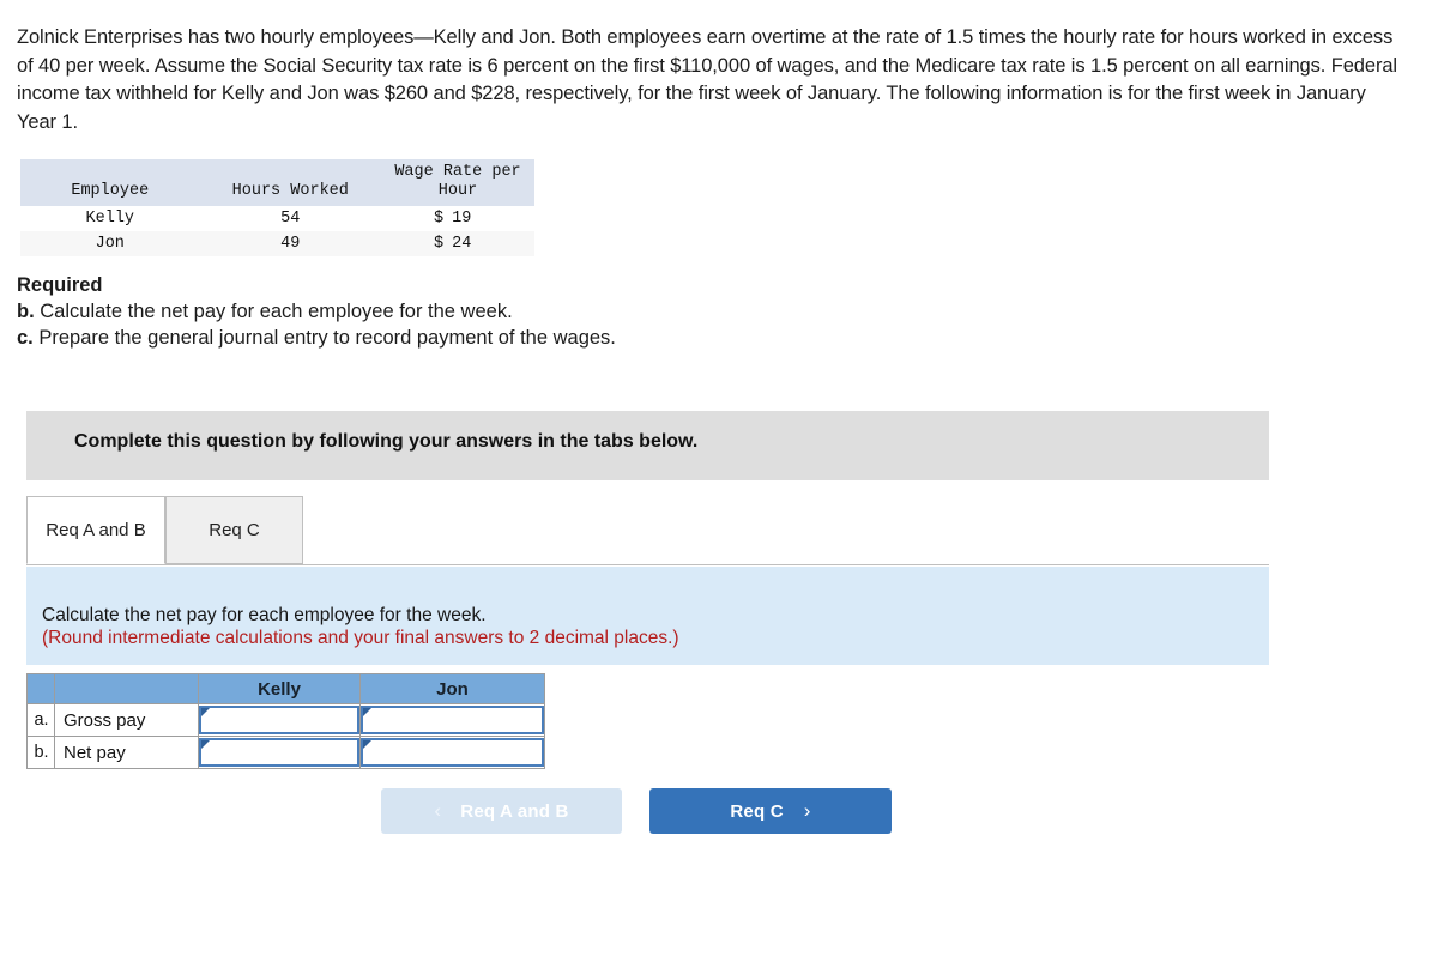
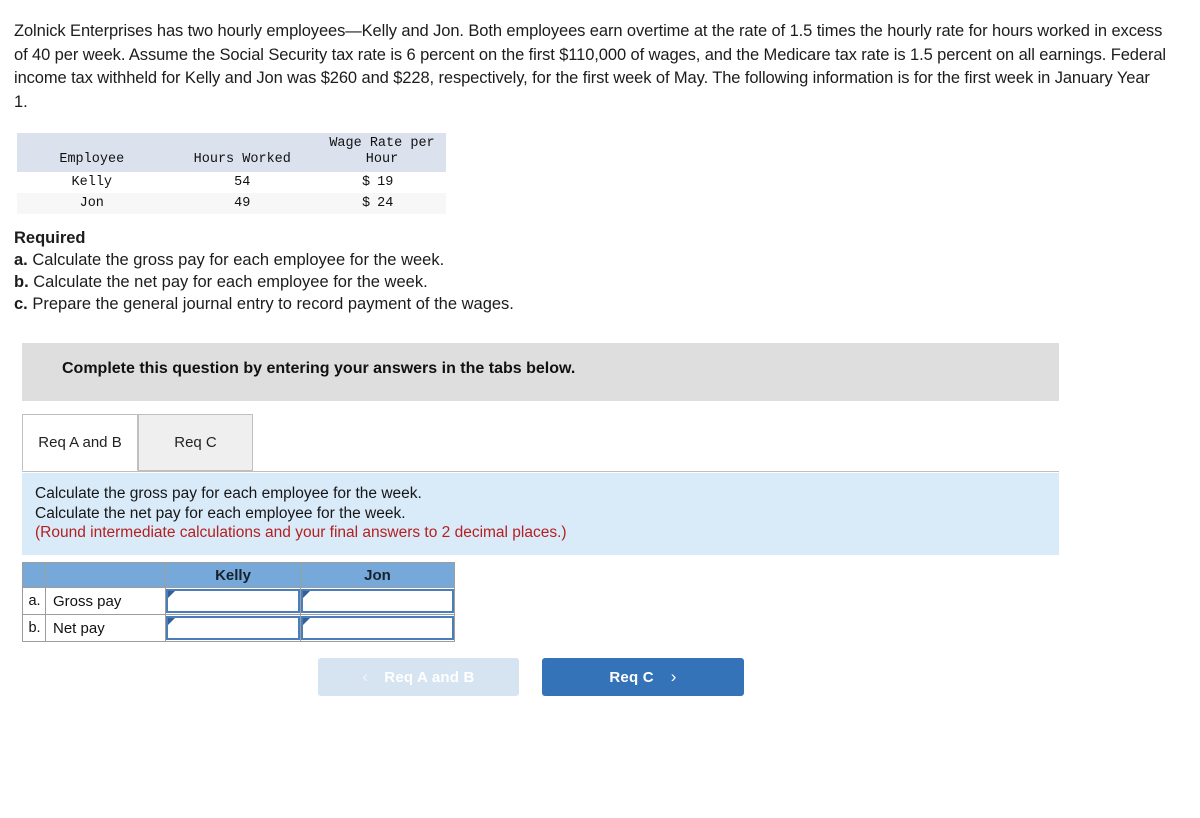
- Zolnick Enterprises has two hourly employees—Kelly and Jon. Both employees earn overtime at the rate of 1.5 times the hourly rate for hours worked in excess of 40 per week. Assume the Social Security tax rate is 6 percent on the first $110,000 of wages, and the Medicare tax rate is 1.5 percent on all earnings. Federal income tax withheld for Kelly and Jon was $260 and $228, respectively, for the first week of January. The following information is for the first week in January Year 1.
+ Zolnick Enterprises has two hourly employees—Kelly and Jon. Both employees earn overtime at the rate of 1.5 times the hourly rate for hours worked in excess of 40 per week. Assume the Social Security tax rate is 6 percent on the first $110,000 of wages, and the Medicare tax rate is 1.5 percent on all earnings. Federal income tax withheld for Kelly and Jon was $260 and $228, respectively, for the first week of May. The following information is for the first week in January Year 1.
  Employee	Hours Worked	Wage Rate per Hour
  Kelly	54	$ 19
  Jon	49	$ 24
  Required
+ a. Calculate the gross pay for each employee for the week.
  b. Calculate the net pay for each employee for the week.
  c. Prepare the general journal entry to record payment of the wages.
- Complete this question by following your answers in the tabs below.
+ Complete this question by entering your answers in the tabs below.
  Req A and B
  Req C
+ Calculate the gross pay for each employee for the week.
  Calculate the net pay for each employee for the week.
  (Round intermediate calculations and your final answers to 2 decimal places.)
  		Kelly	Jon
  a.	Gross pay
  b.	Net pay
  Req A and B
  Req C
  ›
